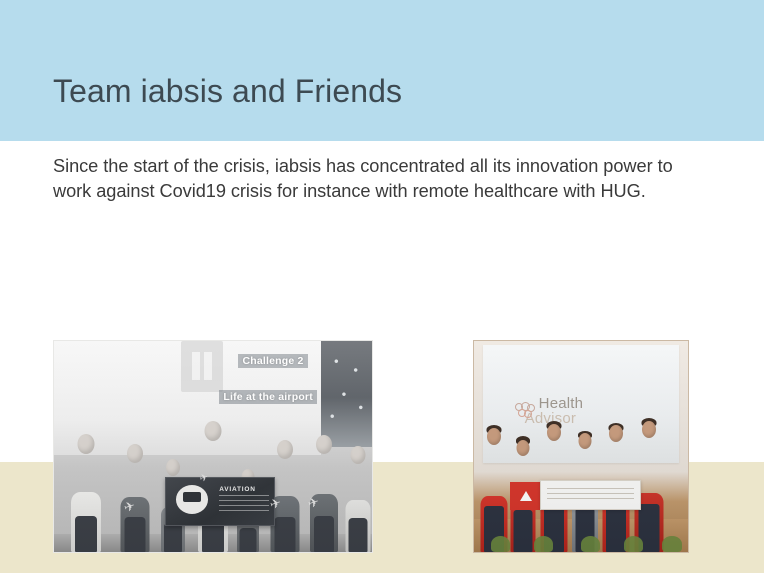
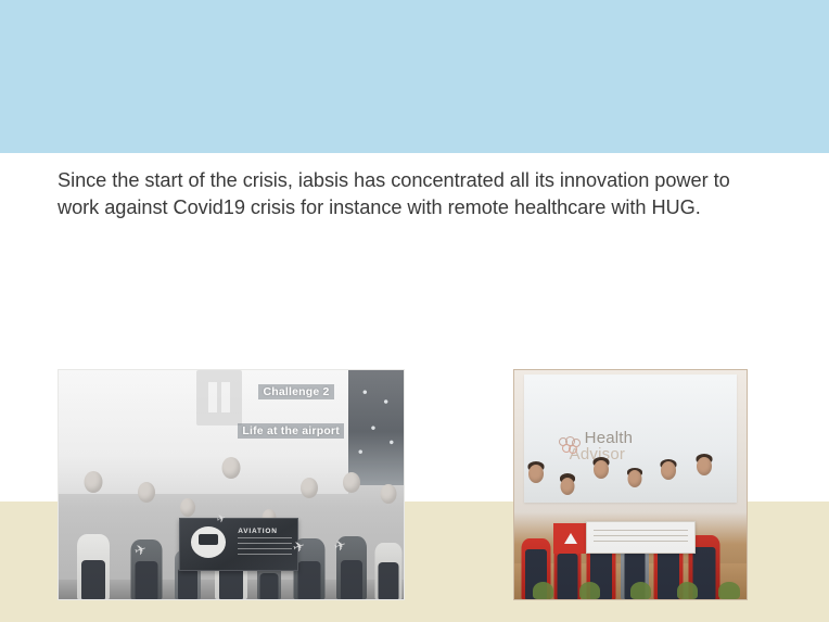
- Team iabsis and Friends
  Since the start of the crisis, iabsis has concentrated all its innovation power to work against Covid19 crisis for instance with remote healthcare with HUG.
